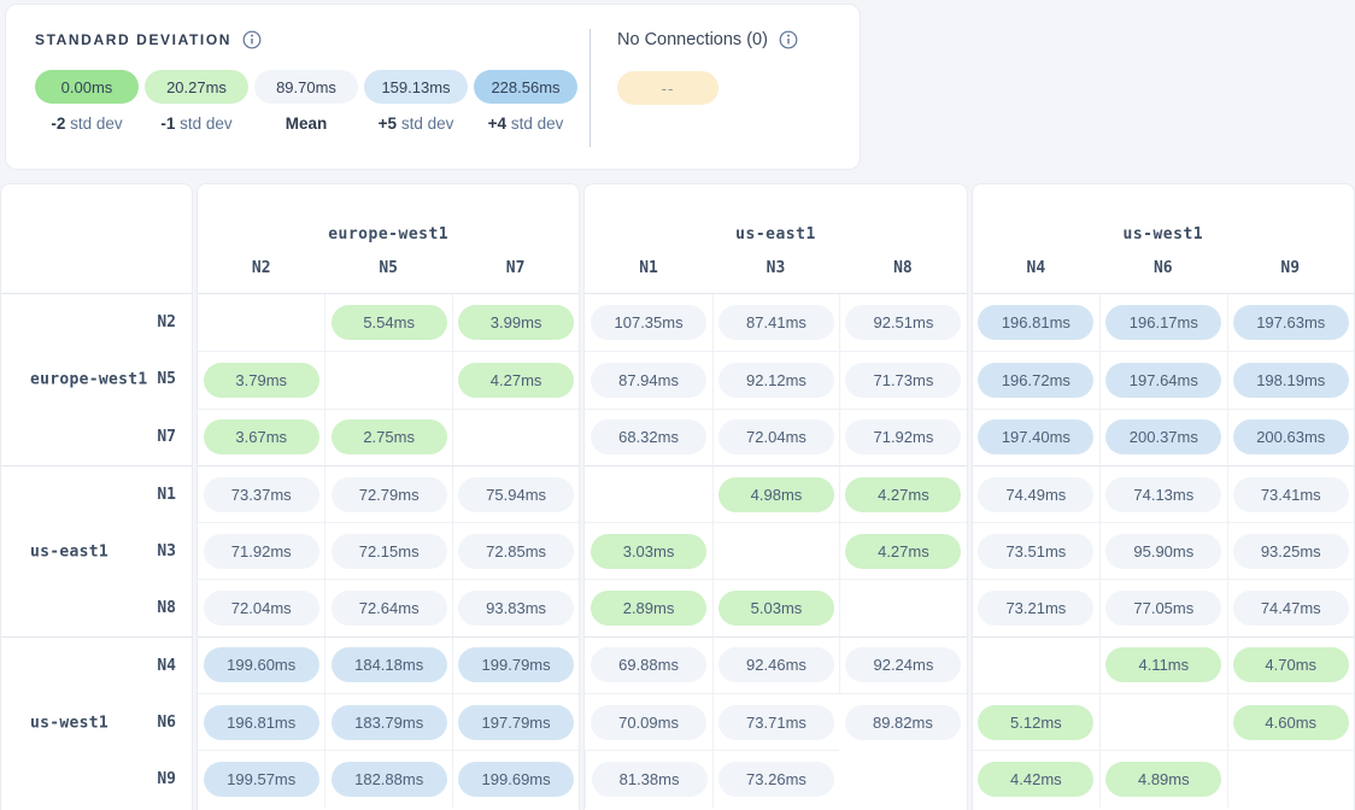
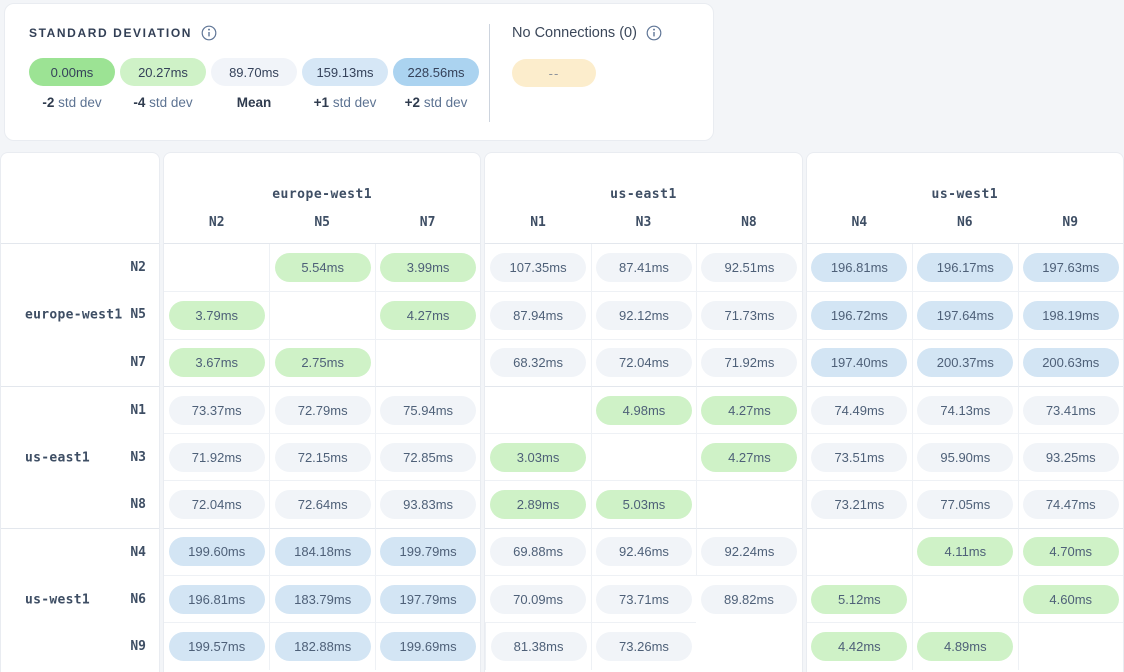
  STANDARD DEVIATION
  0.00ms
  20.27ms
  89.70ms
  159.13ms
  228.56ms
  -2 std dev
- -1 std dev
+ -4 std dev
  Mean
- +5 std dev
+ +1 std dev
- +4 std dev
+ +2 std dev
  No Connections (0)
  --
  europe-west1
  N2
  N5
  N7
  us-east1
  N1
  N3
  N8
  us-west1
  N4
  N6
  N9
  europe-west1
  N2
  N5
  N7
  5.54ms
  3.99ms
  3.79ms
  4.27ms
  3.67ms
  2.75ms
  73.37ms
  72.79ms
  75.94ms
  71.92ms
  72.15ms
  72.85ms
  72.04ms
  72.64ms
  93.83ms
  199.60ms
  184.18ms
  199.79ms
  196.81ms
  183.79ms
  197.79ms
  199.57ms
  182.88ms
  199.69ms
  us-east1
  N1
  N3
  N8
  107.35ms
  87.41ms
  92.51ms
  87.94ms
  92.12ms
  71.73ms
  68.32ms
  72.04ms
  71.92ms
  4.98ms
  4.27ms
  3.03ms
  4.27ms
  2.89ms
  5.03ms
  69.88ms
  92.46ms
  92.24ms
  70.09ms
  73.71ms
  89.82ms
  81.38ms
  73.26ms
  us-west1
  N4
  N6
  N9
  196.81ms
  196.17ms
  197.63ms
  196.72ms
  197.64ms
  198.19ms
  197.40ms
  200.37ms
  200.63ms
  74.49ms
  74.13ms
  73.41ms
  73.51ms
  95.90ms
  93.25ms
  73.21ms
  77.05ms
  74.47ms
  4.11ms
  4.70ms
  5.12ms
  4.60ms
  4.42ms
  4.89ms
